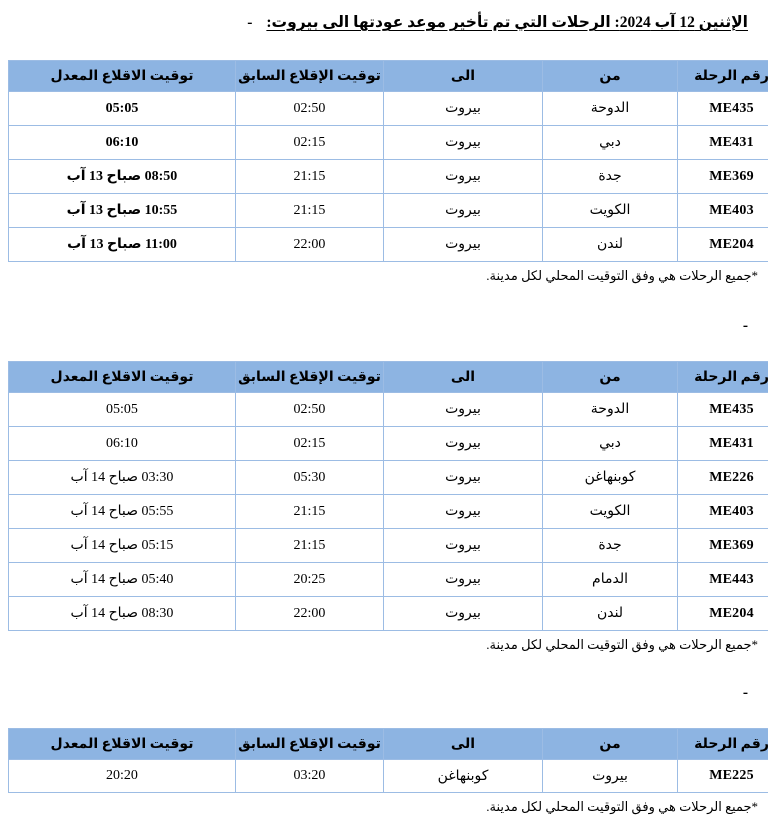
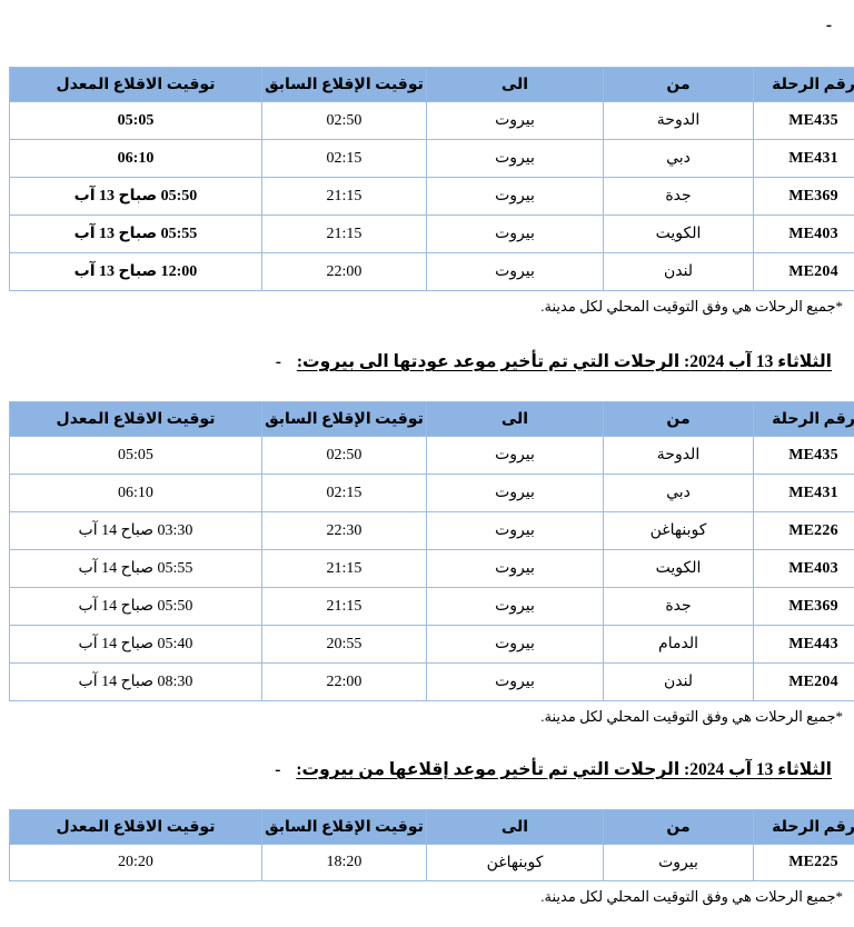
- الإثنين 12 آب 2024: الرحلات التي تم تأخير موعد عودتها الى بيروت:
  -
  رقم الرحلة	من	الى	توقيت الإقلاع السابق	توقيت الاقلاع المعدل
  ME435	الدوحة	بيروت	02:50	05:05
  ME431	دبي	بيروت	02:15	06:10
- ME369	جدة	بيروت	21:15	08:50 صباح 13 آب
+ ME369	جدة	بيروت	21:15	05:50 صباح 13 آب
- ME403	الكويت	بيروت	21:15	10:55 صباح 13 آب
+ ME403	الكويت	بيروت	21:15	05:55 صباح 13 آب
- ME204	لندن	بيروت	22:00	11:00 صباح 13 آب
+ ME204	لندن	بيروت	22:00	12:00 صباح 13 آب
  *جميع الرحلات هي وفق التوقيت المحلي لكل مدينة.
+ الثلاثاء 13 آب 2024: الرحلات التي تم تأخير موعد عودتها الى بيروت:
  -
  رقم الرحلة	من	الى	توقيت الإقلاع السابق	توقيت الاقلاع المعدل
  ME435	الدوحة	بيروت	02:50	05:05
  ME431	دبي	بيروت	02:15	06:10
- ME226	كوبنهاغن	بيروت	05:30	03:30 صباح 14 آب
+ ME226	كوبنهاغن	بيروت	22:30	03:30 صباح 14 آب
  ME403	الكويت	بيروت	21:15	05:55 صباح 14 آب
- ME369	جدة	بيروت	21:15	05:15 صباح 14 آب
+ ME369	جدة	بيروت	21:15	05:50 صباح 14 آب
- ME443	الدمام	بيروت	20:25	05:40 صباح 14 آب
+ ME443	الدمام	بيروت	20:55	05:40 صباح 14 آب
  ME204	لندن	بيروت	22:00	08:30 صباح 14 آب
  *جميع الرحلات هي وفق التوقيت المحلي لكل مدينة.
+ الثلاثاء 13 آب 2024: الرحلات التي تم تأخير موعد إقلاعها من بيروت:
  -
  رقم الرحلة	من	الى	توقيت الإقلاع السابق	توقيت الاقلاع المعدل
- ME225	بيروت	كوبنهاغن	03:20	20:20
+ ME225	بيروت	كوبنهاغن	18:20	20:20
  *جميع الرحلات هي وفق التوقيت المحلي لكل مدينة.
